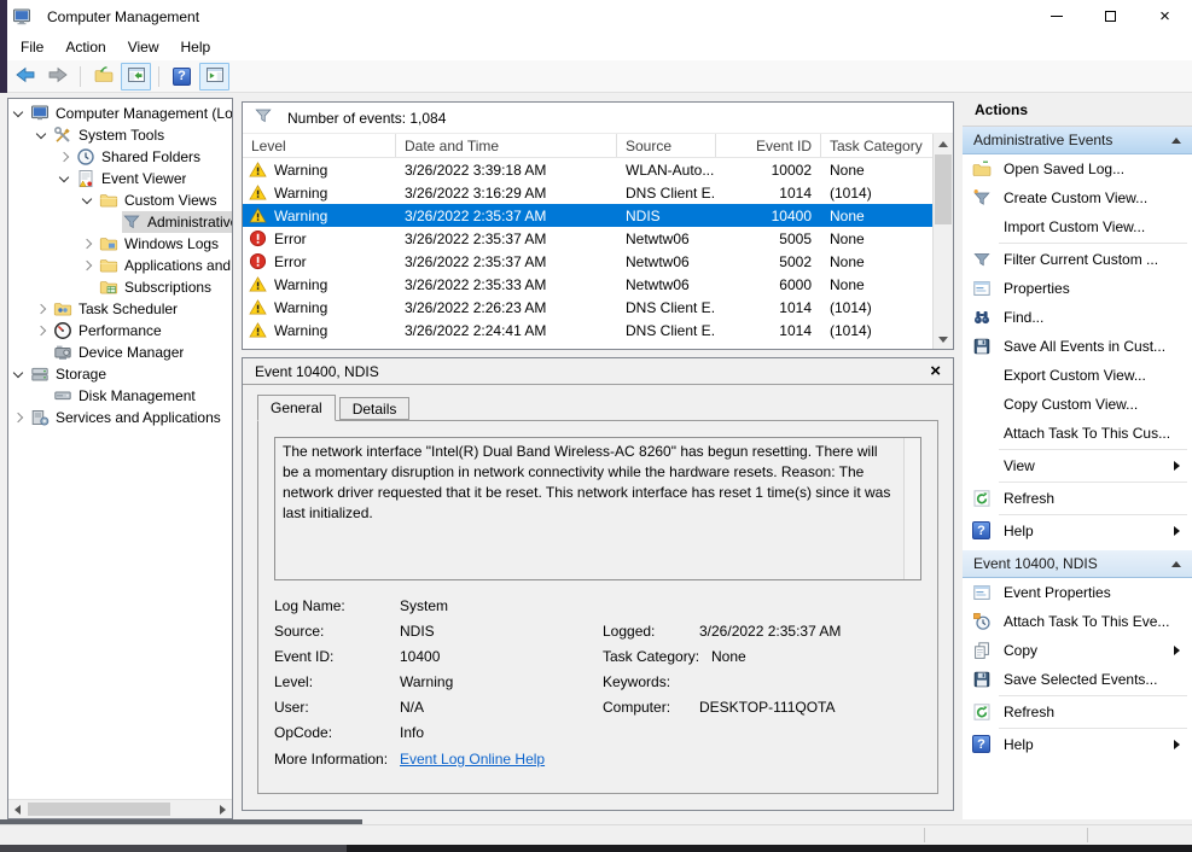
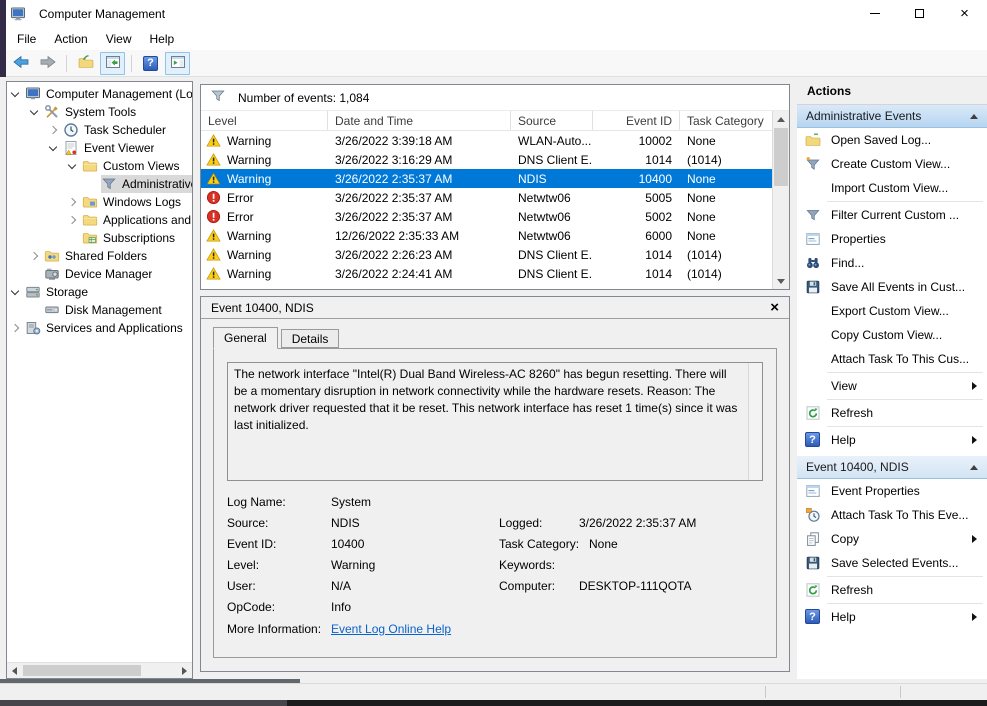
  Computer Management
  File
  Action
  View
  Help
  Computer Management (Lo
  System Tools
- Shared Folders
+ Task Scheduler
  Event Viewer
  Custom Views
  Administrativ
  Windows Logs
  Applications and
  Subscriptions
- Task Scheduler
+ Shared Folders
- Performance
  Device Manager
  Storage
  Disk Management
  Services and Applications
  Number of events: 1,084
  Level
  Date and Time
  Source
  Event ID
  Task Category
  Warning
  3/26/2022 3:39:18 AM
  WLAN-Auto...
  10002
  None
  Warning
  3/26/2022 3:16:29 AM
  DNS Client E.
  1014
  (1014)
  Warning
  3/26/2022 2:35:37 AM
  NDIS
  10400
  None
  Error
  3/26/2022 2:35:37 AM
  Netwtw06
  5005
  None
  Error
  3/26/2022 2:35:37 AM
  Netwtw06
  5002
  None
  Warning
- 3/26/2022 2:35:33 AM
+ 12/26/2022 2:35:33 AM
  Netwtw06
  6000
  None
  Warning
  3/26/2022 2:26:23 AM
  DNS Client E.
  1014
  (1014)
  Warning
  3/26/2022 2:24:41 AM
  DNS Client E.
  1014
  (1014)
  Event 10400, NDIS
  General
  Details
  The network interface "Intel(R) Dual Band Wireless-AC 8260" has begun resetting. There will be a momentary disruption in network connectivity while the hardware resets. Reason: The network driver requested that it be reset. This network interface has reset 1 time(s) since it was last initialized.
  Log Name:
  System
  Source:
  NDIS
  Logged:
  3/26/2022 2:35:37 AM
  Event ID:
  10400
  Task Category:
  None
  Level:
  Warning
  Keywords:
  User:
  N/A
  Computer:
  DESKTOP-111QOTA
  OpCode:
  Info
  More Information:
  Event Log Online Help
  Actions
  Administrative Events
  Open Saved Log...
  Create Custom View...
  Import Custom View...
  Filter Current Custom ...
  Properties
  Find...
  Save All Events in Cust...
  Export Custom View...
  Copy Custom View...
  Attach Task To This Cus...
  View
  Refresh
  Help
  Event 10400, NDIS
  Event Properties
  Attach Task To This Eve...
  Copy
  Save Selected Events...
  Refresh
  Help
